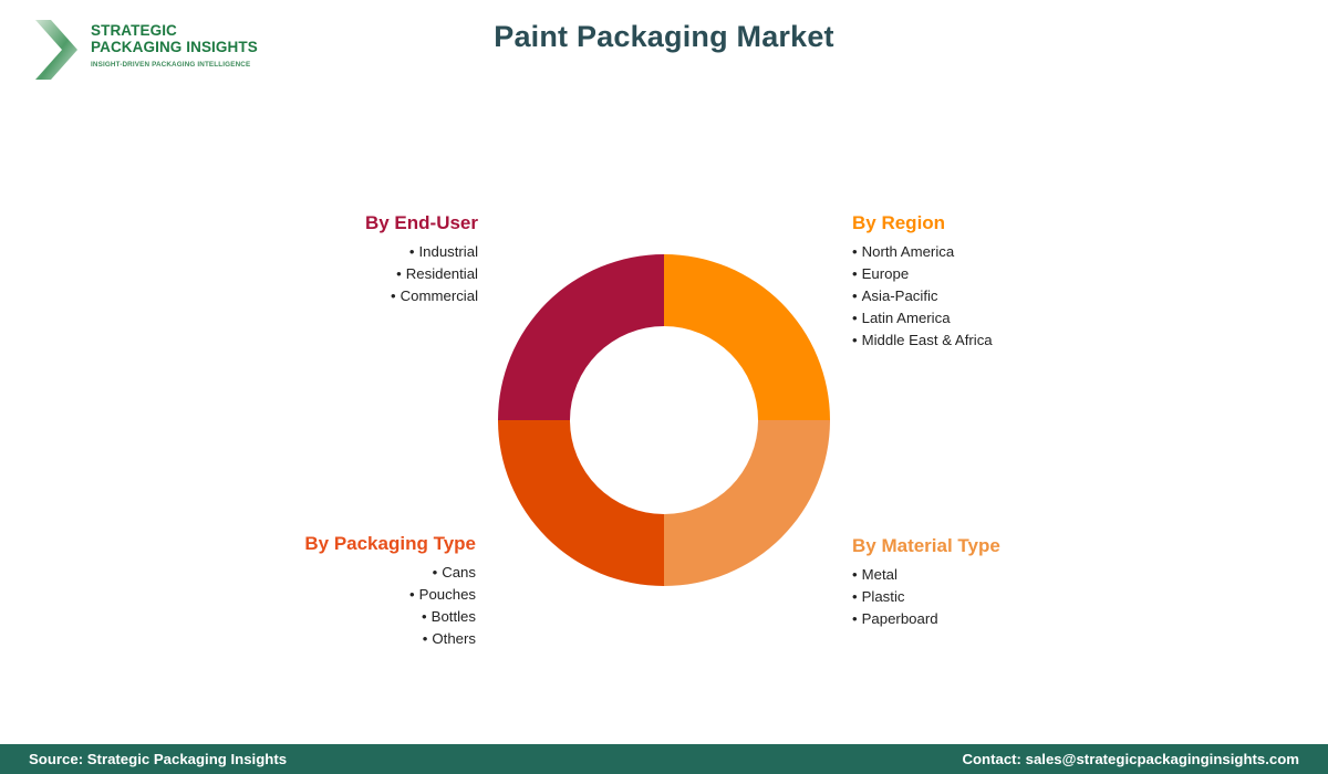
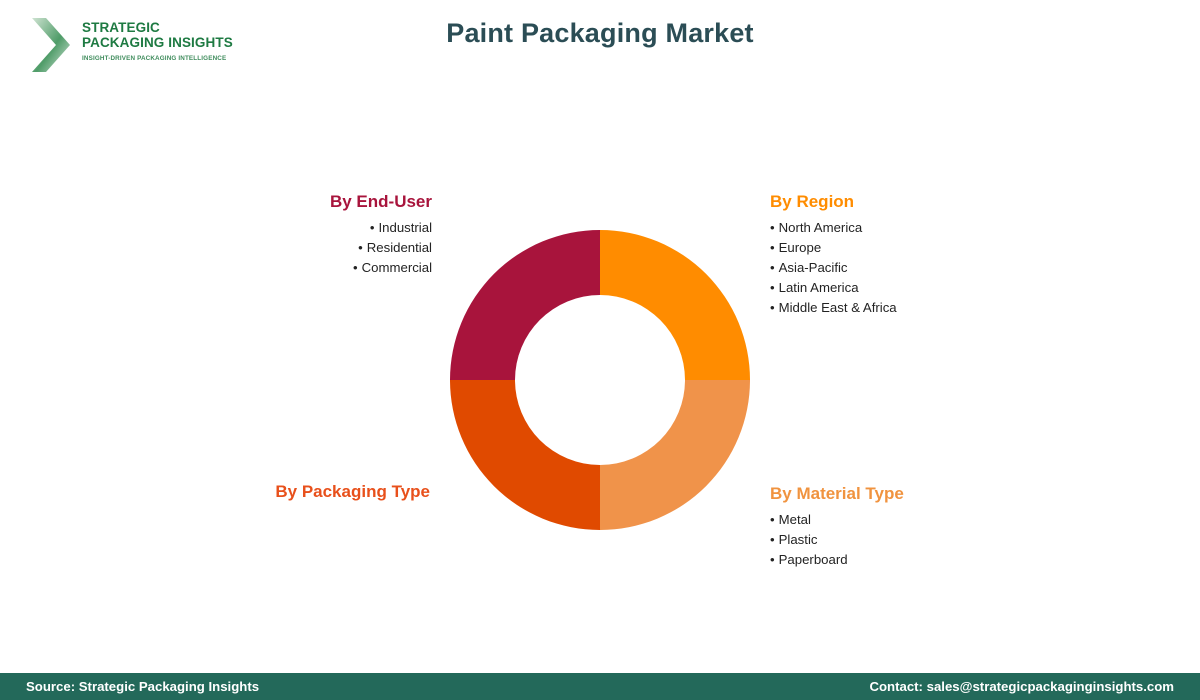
  STRATEGIC
  PACKAGING INSIGHTS
  Paint Packaging Market
  By End-User
  • Industrial
  • Residential
  • Commercial
  By Region
  • North America
  • Europe
  • Asia-Pacific
  • Latin America
  • Middle East & Africa
  By Packaging Type
- • Cans
- • Pouches
- • Bottles
- • Others
  By Material Type
  • Metal
  • Plastic
  • Paperboard
  Source: Strategic Packaging Insights
  Contact: sales@strategicpackaginginsights.com
